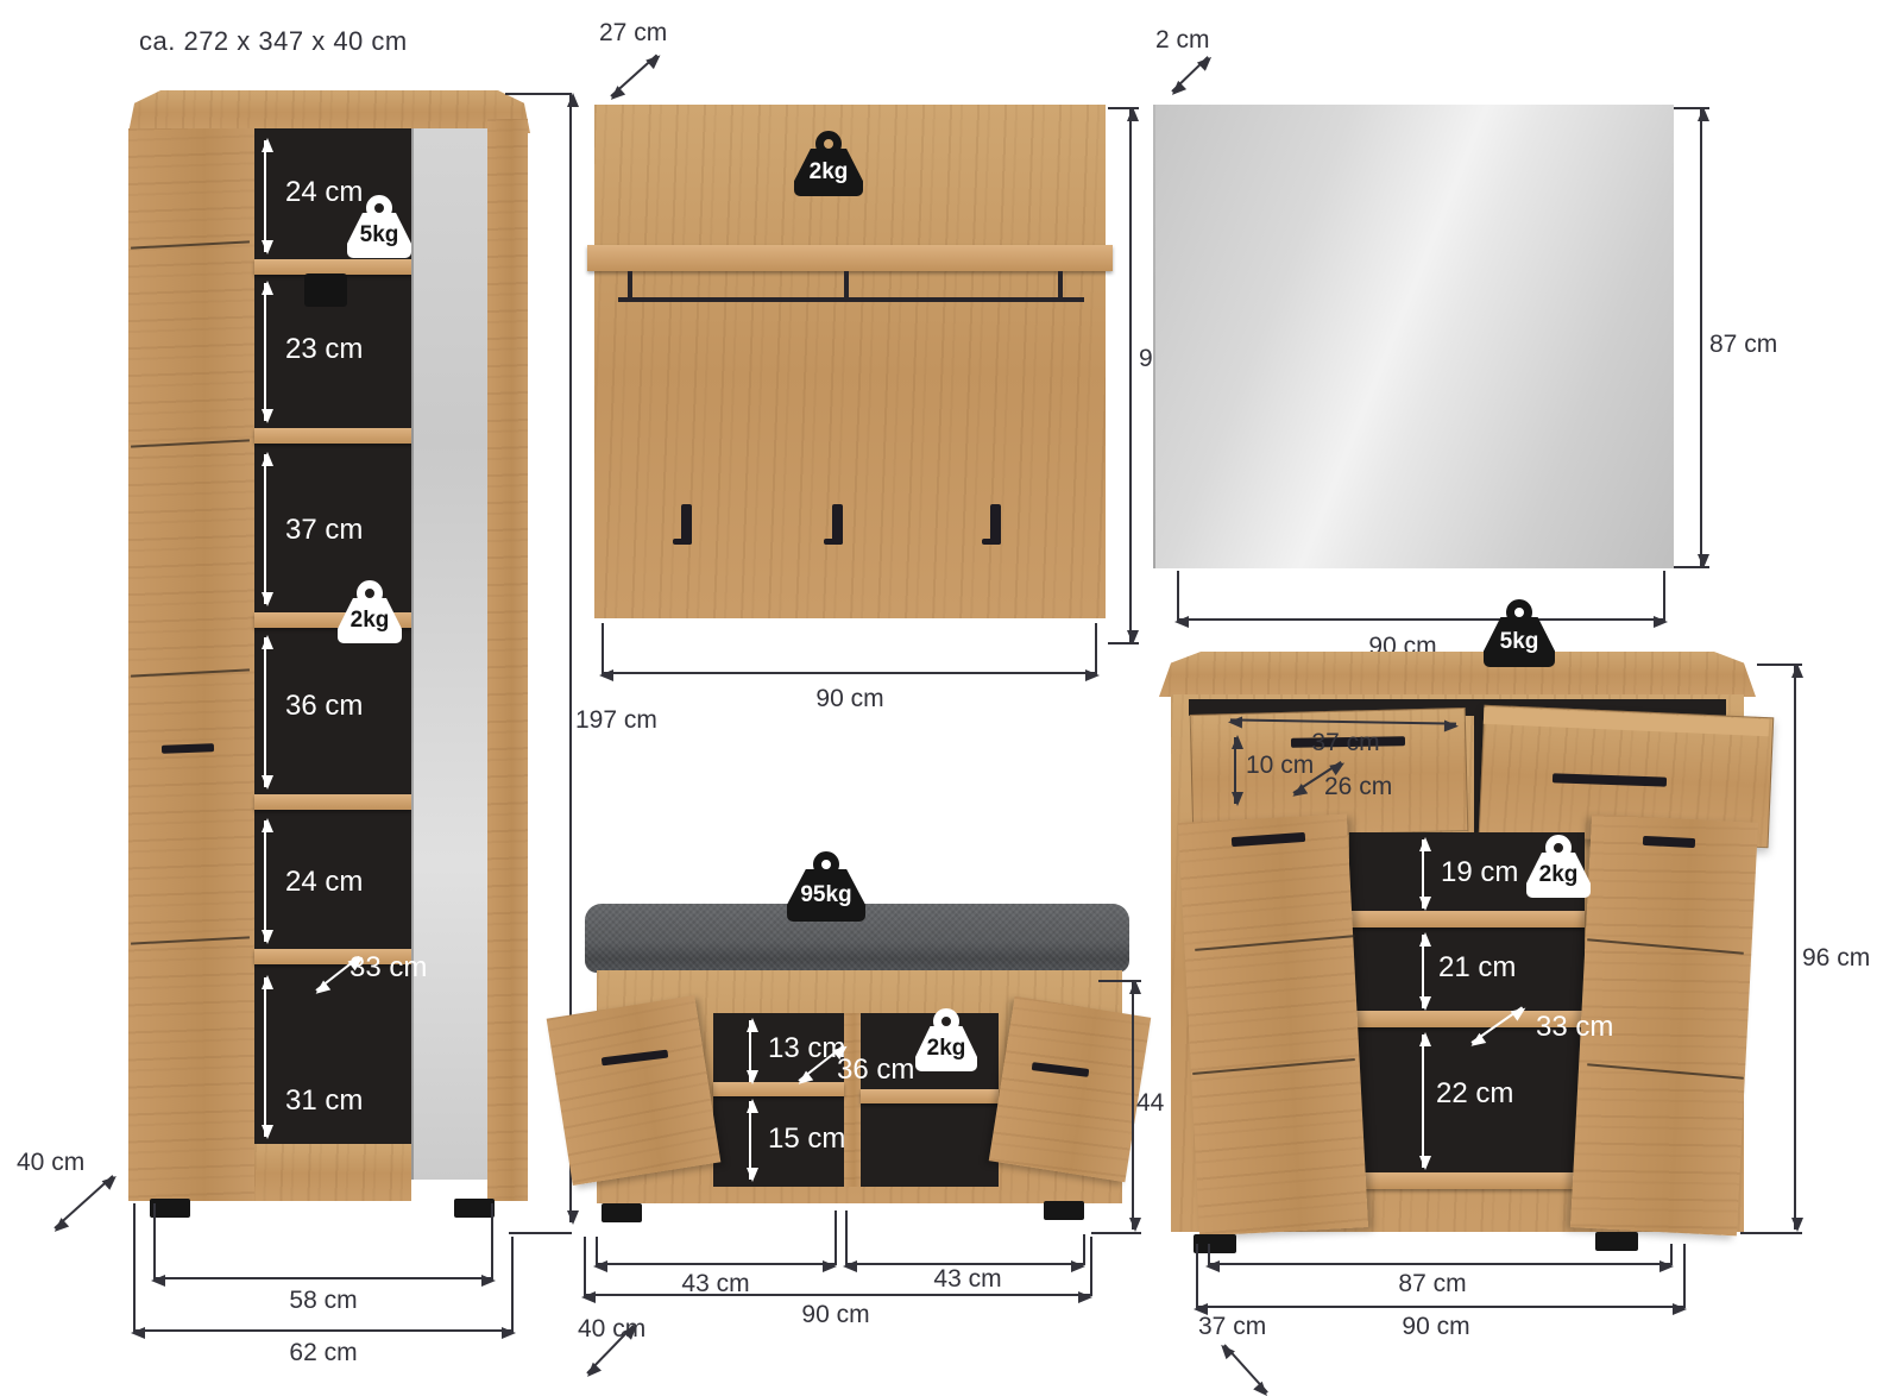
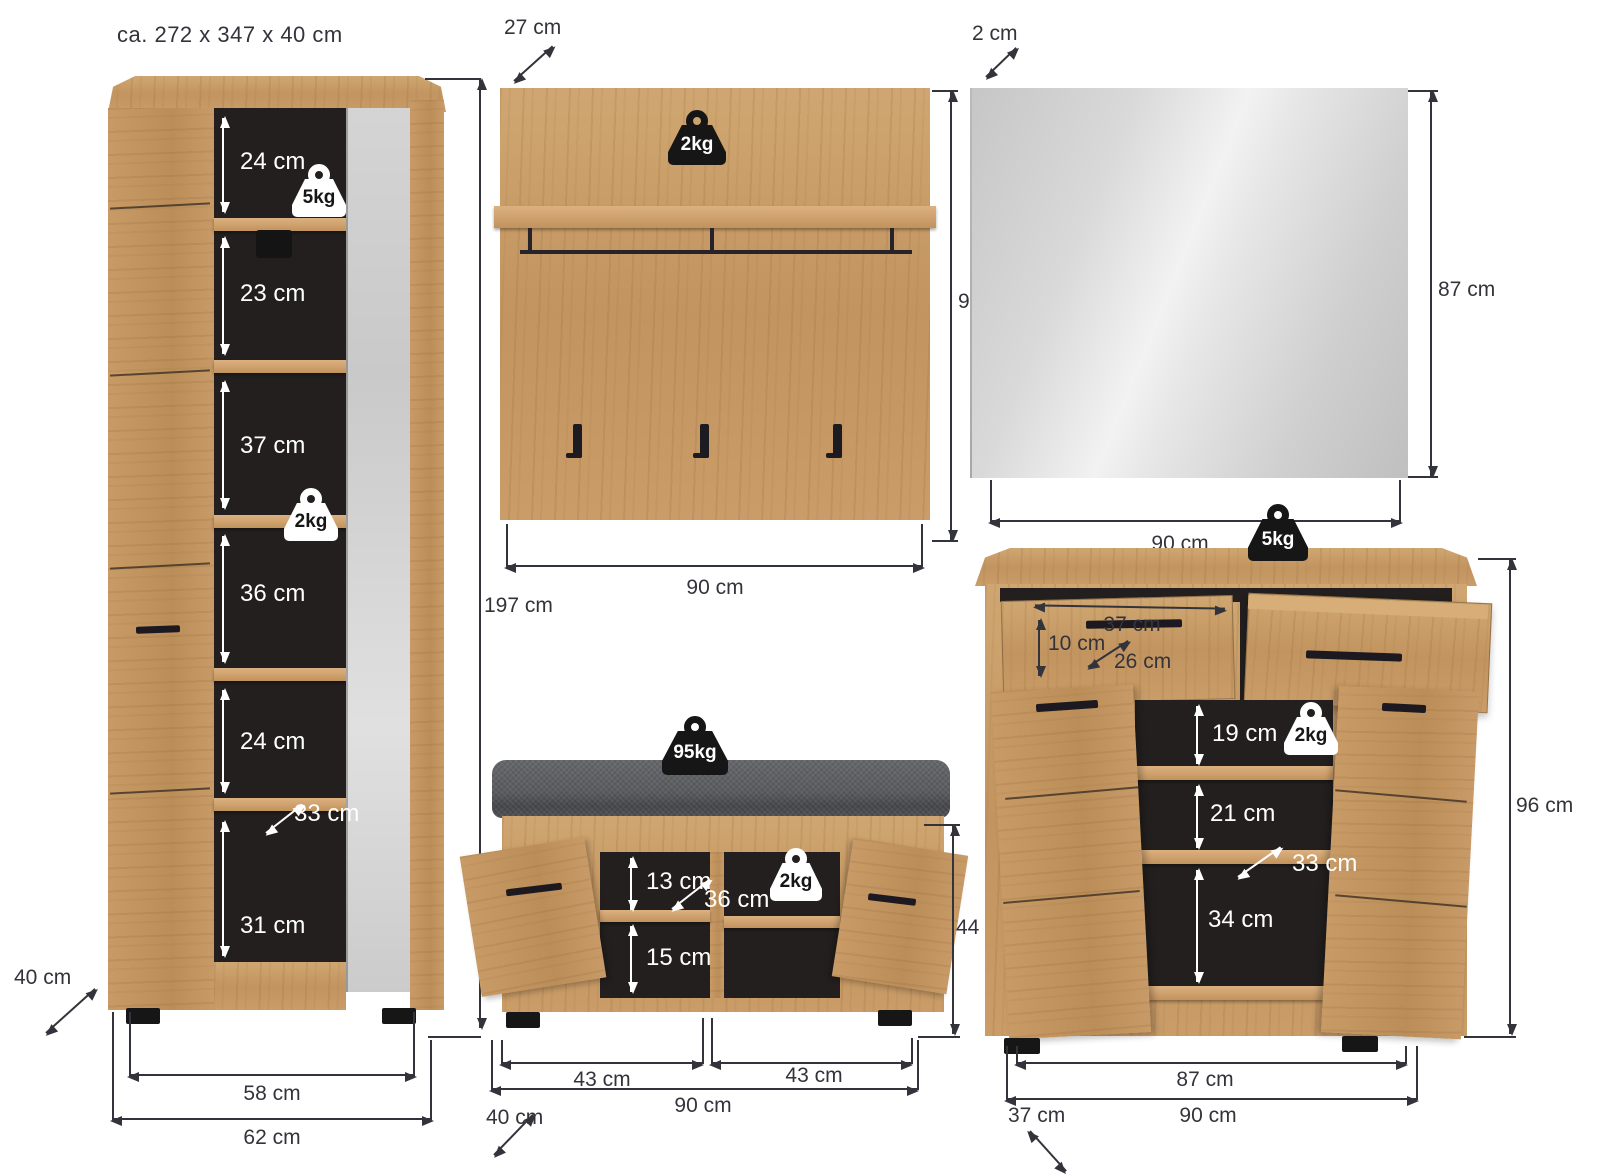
  ca. 272 x 347 x 40 cm
  5kg
  2kg
  24 cm
  23 cm
  37 cm
  36 cm
  24 cm
  31 cm
  33 cm
  197 cm
  40 cm
  58 cm
  62 cm
  2kg
  27 cm
  90 cm
  2 cm
  87 cm
  90 cm
  95kg
  2kg
  13 cm
  36 cm
  15 cm
  43 cm
  43 cm
  90 cm
  40 cm
  5kg
  2kg
  37 cm
  10 cm
  26 cm
  19 cm
  21 cm
  33 cm
- 22 cm
+ 34 cm
  96 cm
  87 cm
  90 cm
  37 cm
